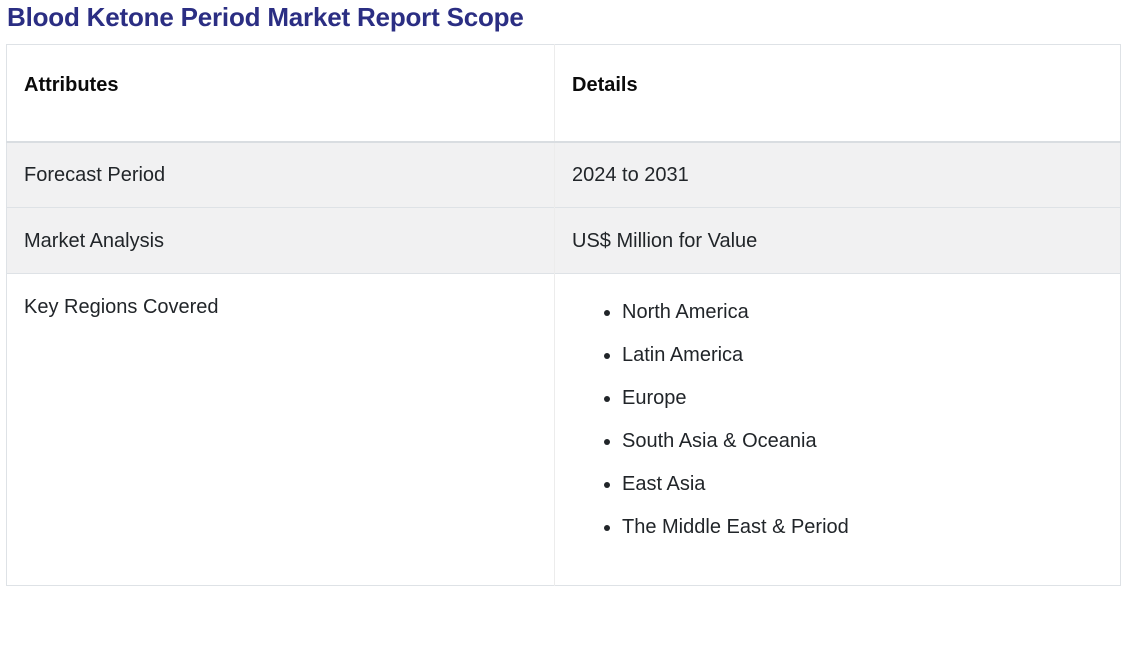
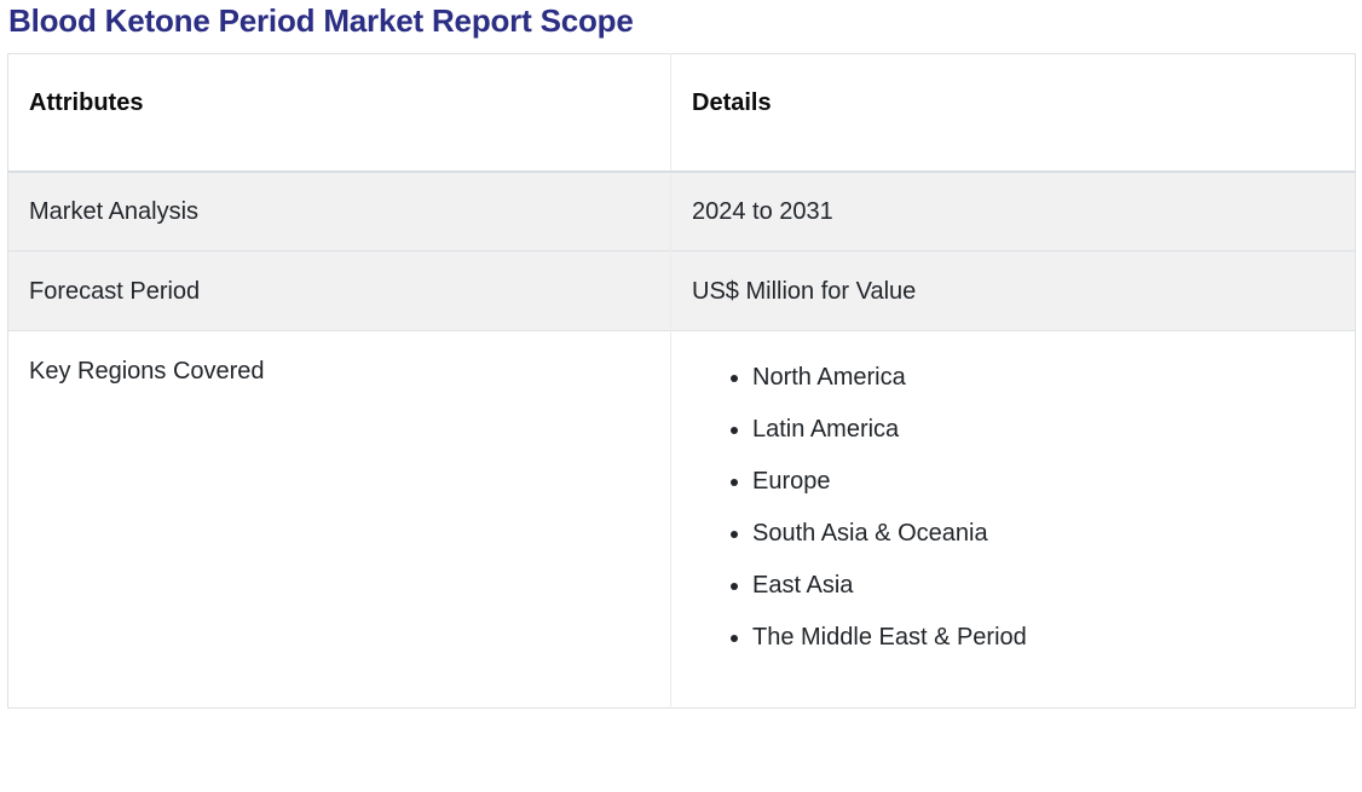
  Blood Ketone Period Market Report Scope
  Attributes	Details
- Forecast Period	2024 to 2031
+ Market Analysis	2024 to 2031
- Market Analysis	US$ Million for Value
+ Forecast Period	US$ Million for Value
  Key Regions Covered	North America Latin America Europe South Asia & Oceania East Asia The Middle East & Period
